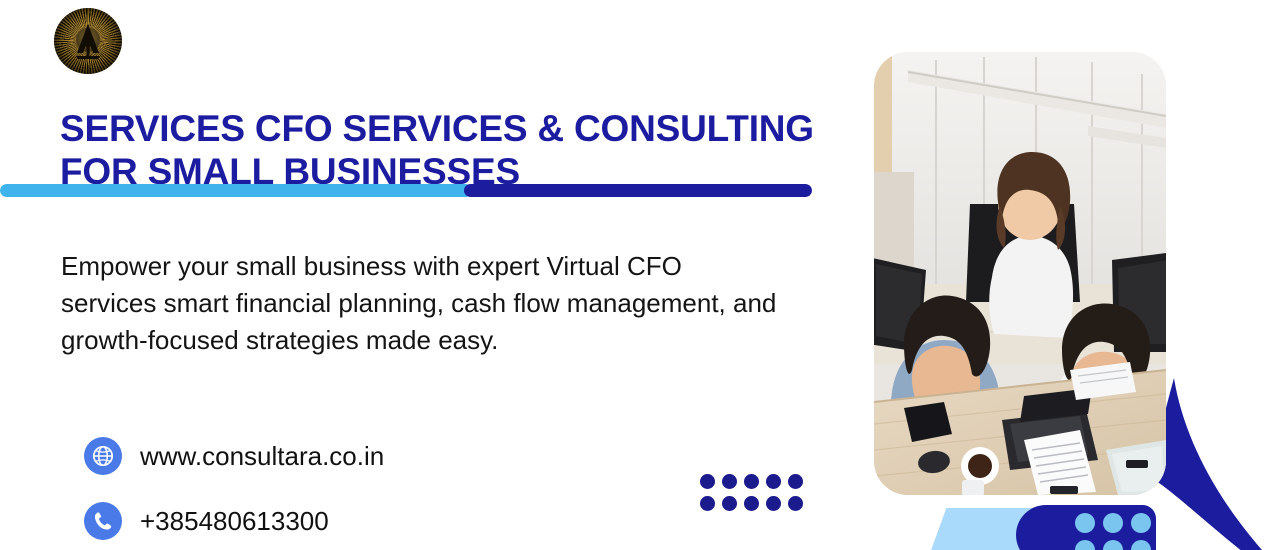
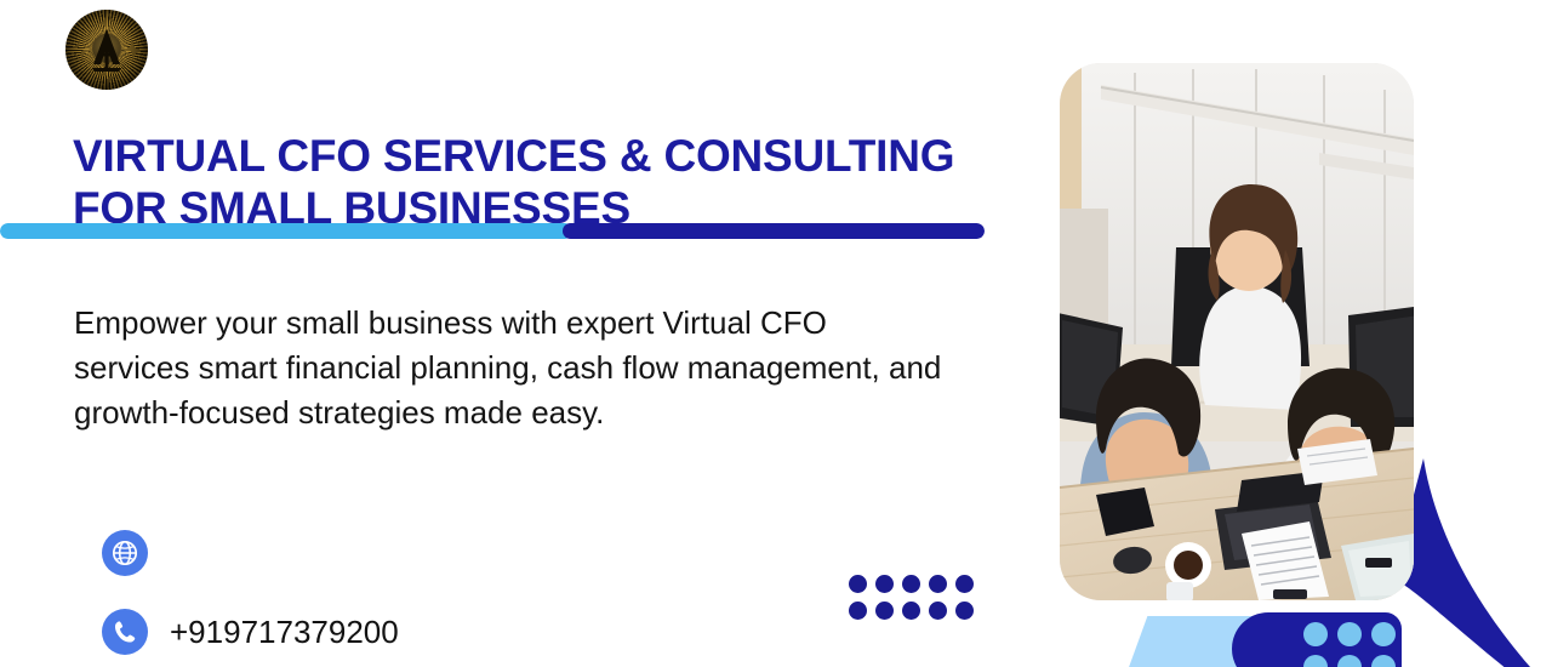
- SERVICES CFO SERVICES & CONSULTING FOR SMALL BUSINESSES
+ VIRTUAL CFO SERVICES & CONSULTING FOR SMALL BUSINESSES
  Empower your small business with expert Virtual CFO services smart financial planning, cash flow management, and growth-focused strategies made easy.
- www.consultara.co.in
- +385480613300
+ +919717379200
